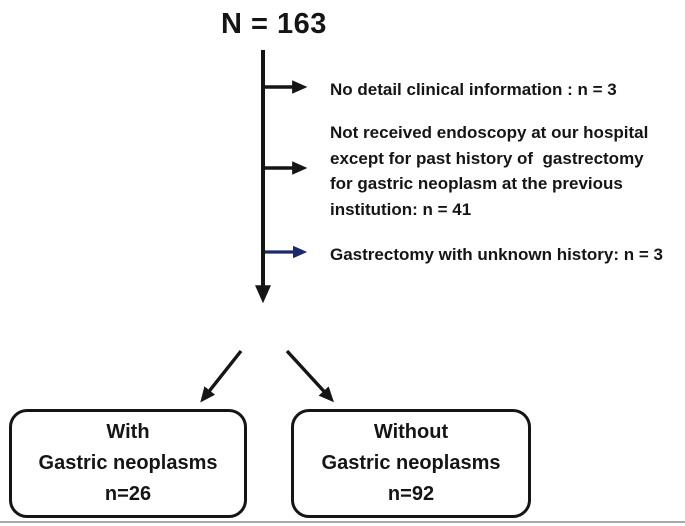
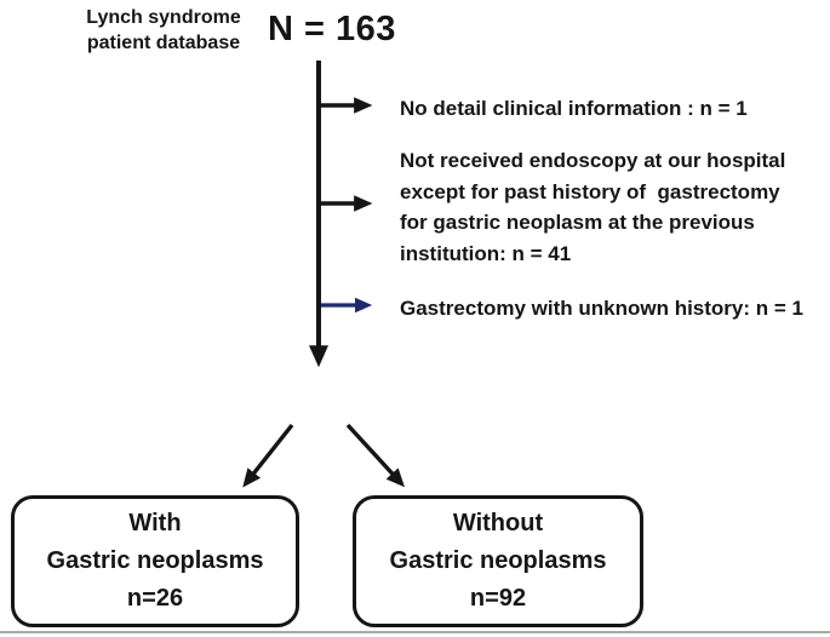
+ Lynch syndrome
+ patient database
  N = 163
- No detail clinical information : n = 3
+ No detail clinical information : n = 1
  Not received endoscopy at our hospital
  except for past history of gastrectomy
  for gastric neoplasm at the previous
  institution: n = 41
- Gastrectomy with unknown history: n = 3
+ Gastrectomy with unknown history: n = 1
  With
  Gastric neoplasms
  n=26
  Without
  Gastric neoplasms
  n=92
